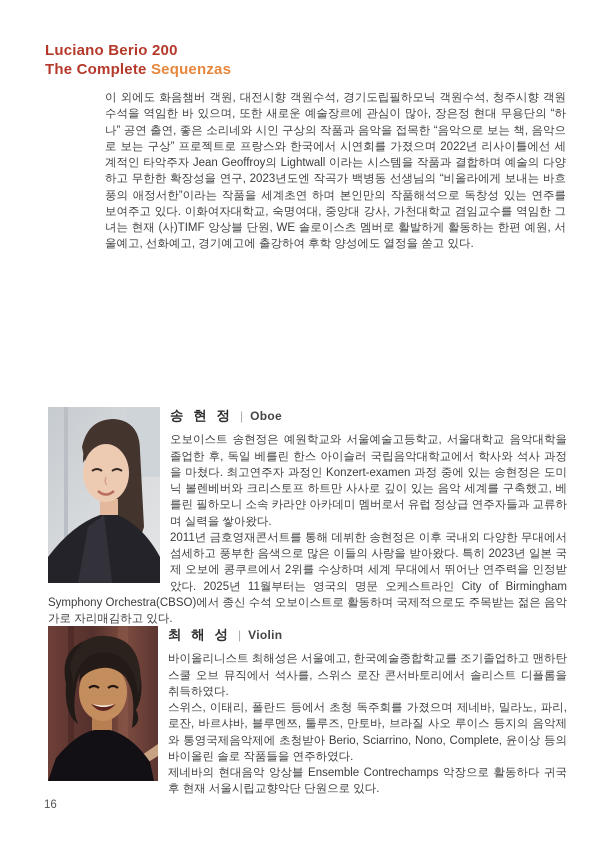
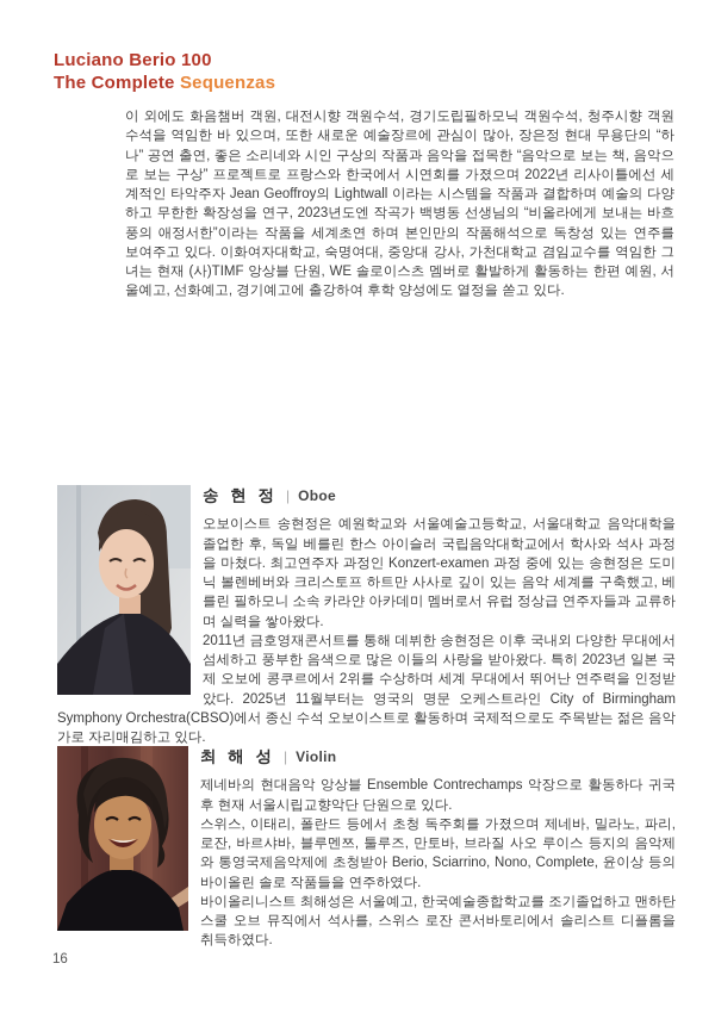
- Luciano Berio 200
+ Luciano Berio 100
  The Complete Sequenzas
  이 외에도 화음챔버 객원, 대전시향 객원수석, 경기도립필하모닉 객원수석, 청주시향 객원수석을 역임한 바 있으며, 또한 새로운 예술장르에 관심이 많아, 장은정 현대 무용단의 “하나” 공연 출연, 좋은 소리네와 시인 구상의 작품과 음악을 접목한 “음악으로 보는 책, 음악으로 보는 구상” 프로젝트로 프랑스와 한국에서 시연회를 가졌으며 2022년 리사이틀에선 세계적인 타악주자 Jean Geoffroy의 Lightwall 이라는 시스템을 작품과 결합하며 예술의 다양하고 무한한 확장성을 연구, 2023년도엔 작곡가 백병동 선생님의 “비올라에게 보내는 바흐풍의 애정서한”이라는 작품을 세계초연 하며 본인만의 작품해석으로 독창성 있는 연주를 보여주고 있다. 이화여자대학교, 숙명여대, 중앙대 강사, 가천대학교 겸임교수를 역임한 그녀는 현재 (사)TIMF 앙상블 단원, WE 솔로이스츠 멤버로 활발하게 활동하는 한편 예원, 서울예고, 선화예고, 경기예고에 출강하여 후학 양성에도 열정을 쏟고 있다.
  송 현 정 | Oboe
  오보이스트 송현정은 예원학교와 서울예술고등학교, 서울대학교 음악대학을 졸업한 후, 독일 베를린 한스 아이슬러 국립음악대학교에서 학사와 석사 과정을 마쳤다. 최고연주자 과정인 Konzert-examen 과정 중에 있는 송현정은 도미닉 볼렌베버와 크리스토프 하트만 사사로 깊이 있는 음악 세계를 구축했고, 베를린 필하모니 소속 카라얀 아카데미 멤버로서 유럽 정상급 연주자들과 교류하며 실력을 쌓아왔다.
  2011년 금호영재콘서트를 통해 데뷔한 송현정은 이후 국내외 다양한 무대에서 섬세하고 풍부한 음색으로 많은 이들의 사랑을 받아왔다. 특히 2023년 일본 국제 오보에 콩쿠르에서 2위를 수상하며 세계 무대에서 뛰어난 연주력을 인정받았다. 2025년 11월부터는 영국의 명문 오케스트라인 City of Birmingham Symphony Orchestra(CBSO)에서 종신 수석 오보이스트로 활동하며 국제적으로도 주목받는 젊은 음악가로 자리매김하고 있다.
  최 해 성 | Violin
- 바이올리니스트 최해성은 서울예고, 한국예술종합학교를 조기졸업하고 맨하탄 스쿨 오브 뮤직에서 석사를, 스위스 로잔 콘서바토리에서 솔리스트 디플롬을 취득하였다.
+ 제네바의 현대음악 앙상블 Ensemble Contrechamps 악장으로 활동하다 귀국 후 현재 서울시립교향악단 단원으로 있다.
  스위스, 이태리, 폴란드 등에서 초청 독주회를 가졌으며 제네바, 밀라노, 파리, 로잔, 바르샤바, 블루멘쯔, 툴루즈, 만토바, 브라질 사오 루이스 등지의 음악제와 통영국제음악제에 초청받아 Berio, Sciarrino, Nono, Complete, 윤이상 등의 바이올린 솔로 작품들을 연주하였다.
- 제네바의 현대음악 앙상블 Ensemble Contrechamps 악장으로 활동하다 귀국 후 현재 서울시립교향악단 단원으로 있다.
+ 바이올리니스트 최해성은 서울예고, 한국예술종합학교를 조기졸업하고 맨하탄 스쿨 오브 뮤직에서 석사를, 스위스 로잔 콘서바토리에서 솔리스트 디플롬을 취득하였다.
  16
